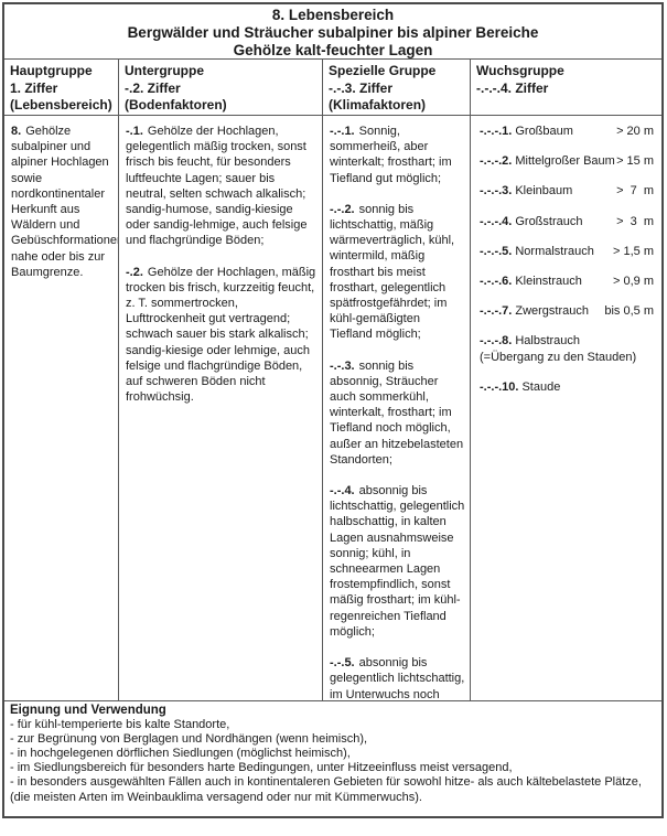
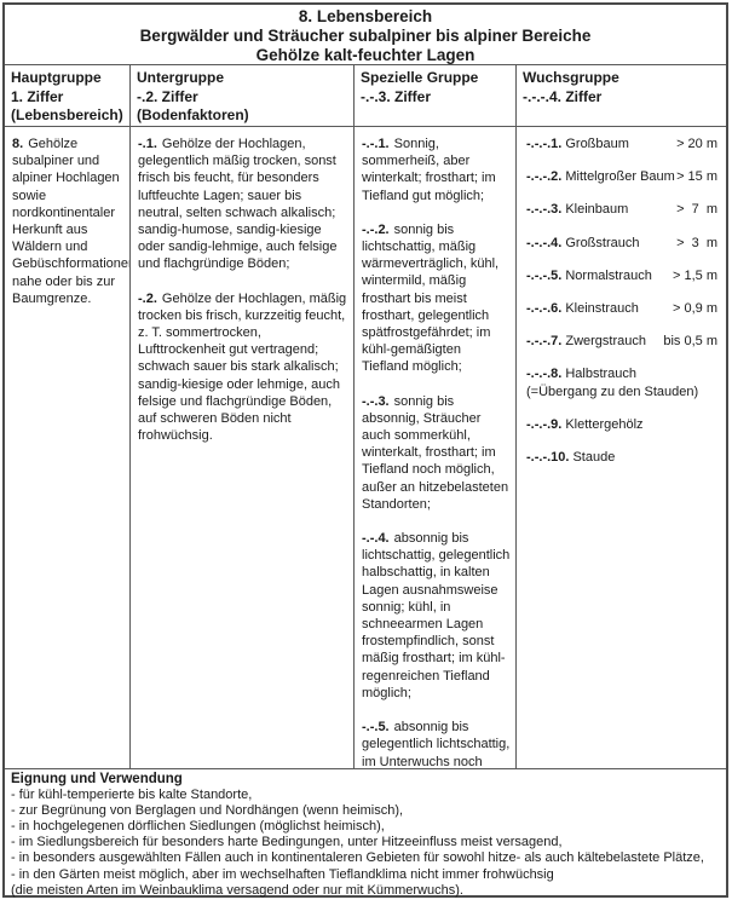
  8. Lebensbereich
  Bergwälder und Sträucher subalpiner bis alpiner Bereiche
  Gehölze kalt-feuchter Lagen
  Hauptgruppe
  1. Ziffer
  (Lebensbereich)
  Untergruppe
  -.2. Ziffer
  (Bodenfaktoren)
  Spezielle Gruppe
  -.-.3. Ziffer
- (Klimafaktoren)
  Wuchsgruppe
  -.-.-.4. Ziffer
  8. Gehölze subalpiner und alpiner Hochlagen sowie nordkontinentaler Herkunft aus Wäldern und Gebüschformatione nahe oder bis zur Baumgrenze.
  -.1. Gehölze der Hochlagen, gelegentlich mäßig trocken, sonst frisch bis feucht, für besonders luftfeuchte Lagen; sauer bis neutral, selten schwach alkalisch; sandig-humose, sandig-kiesige oder sandig-lehmige, auch felsige und flachgründige Böden;
  -.2. Gehölze der Hochlagen, mäßig trocken bis frisch, kurzzeitig feucht, z. T. sommertrocken, Lufttrockenheit gut vertragend; schwach sauer bis stark alkalisch; sandig-kiesige oder lehmige, auch felsige und flachgründige Böden, auf schweren Böden nicht frohwüchsig.
  -.-.1. Sonnig, sommerheiß, aber winterkalt; frosthart; im Tiefland gut möglich;
  -.-.2. sonnig bis lichtschattig, mäßig wärmeverträglich, kühl, wintermild, mäßig frosthart bis meist frosthart, gelegentlich spätfrostgefährdet; im kühl-gemäßigten Tiefland möglich;
  -.-.3. sonnig bis absonnig, Sträucher auch sommerkühl, winterkalt, frosthart; im Tiefland noch möglich, außer an hitzebelasteten Standorten;
  -.-.4. absonnig bis lichtschattig, gelegentlich halbschattig, in kalten Lagen ausnahmsweise sonnig; kühl, in schneearmen Lagen frostempfindlich, sonst mäßig frosthart; im kühl-regenreichen Tiefland möglich;
  -.-.-.1. Großbaum
  > 20 m
  -.-.-.2. Mittelgroßer Baum
  > 15 m
  -.-.-.3. Kleinbaum
  > 7 m
  -.-.-.4. Großstrauch
  > 3 m
  -.-.-.5. Normalstrauch
  > 1,5 m
  -.-.-.6. Kleinstrauch
  > 0,9 m
  -.-.-.7. Zwergstrauch
  bis 0,5 m
  -.-.-.8. Halbstrauch
  (=Übergang zu den Stauden)
+ -.-.-.9. Klettergehölz
  -.-.-.10. Staude
  Eignung und Verwendung
  - für kühl-temperierte bis kalte Standorte,
  - zur Begrünung von Berglagen und Nordhängen (wenn heimisch),
  - in hochgelegenen dörflichen Siedlungen (möglichst heimisch),
  - im Siedlungsbereich für besonders harte Bedingungen, unter Hitzeeinfluss meist versagend,
  - in besonders ausgewählten Fällen auch in kontinentaleren Gebieten für sowohl hitze- als auch kältebelastete Plätze,
+ - in den Gärten meist möglich, aber im wechselhaften Tieflandklima nicht immer frohwüchsig
  (die meisten Arten im Weinbauklima versagend oder nur mit Kümmerwuchs).
